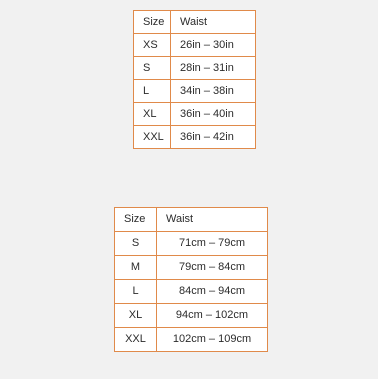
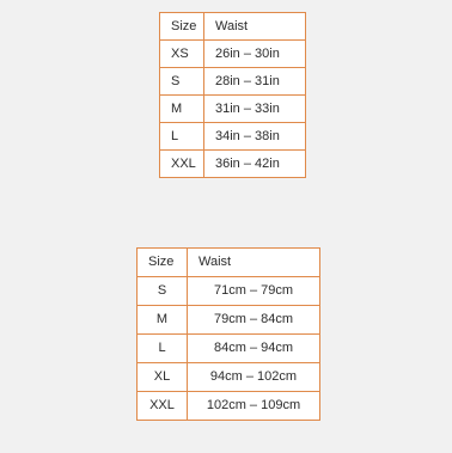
  Size	Waist
  XS	26in – 30in
  S	28in – 31in
+ M	31in – 33in
  L	34in – 38in
- XL	36in – 40in
  XXL	36in – 42in
  Size	Waist
  S	71cm – 79cm
  M	79cm – 84cm
  L	84cm – 94cm
  XL	94cm – 102cm
  XXL	102cm – 109cm
